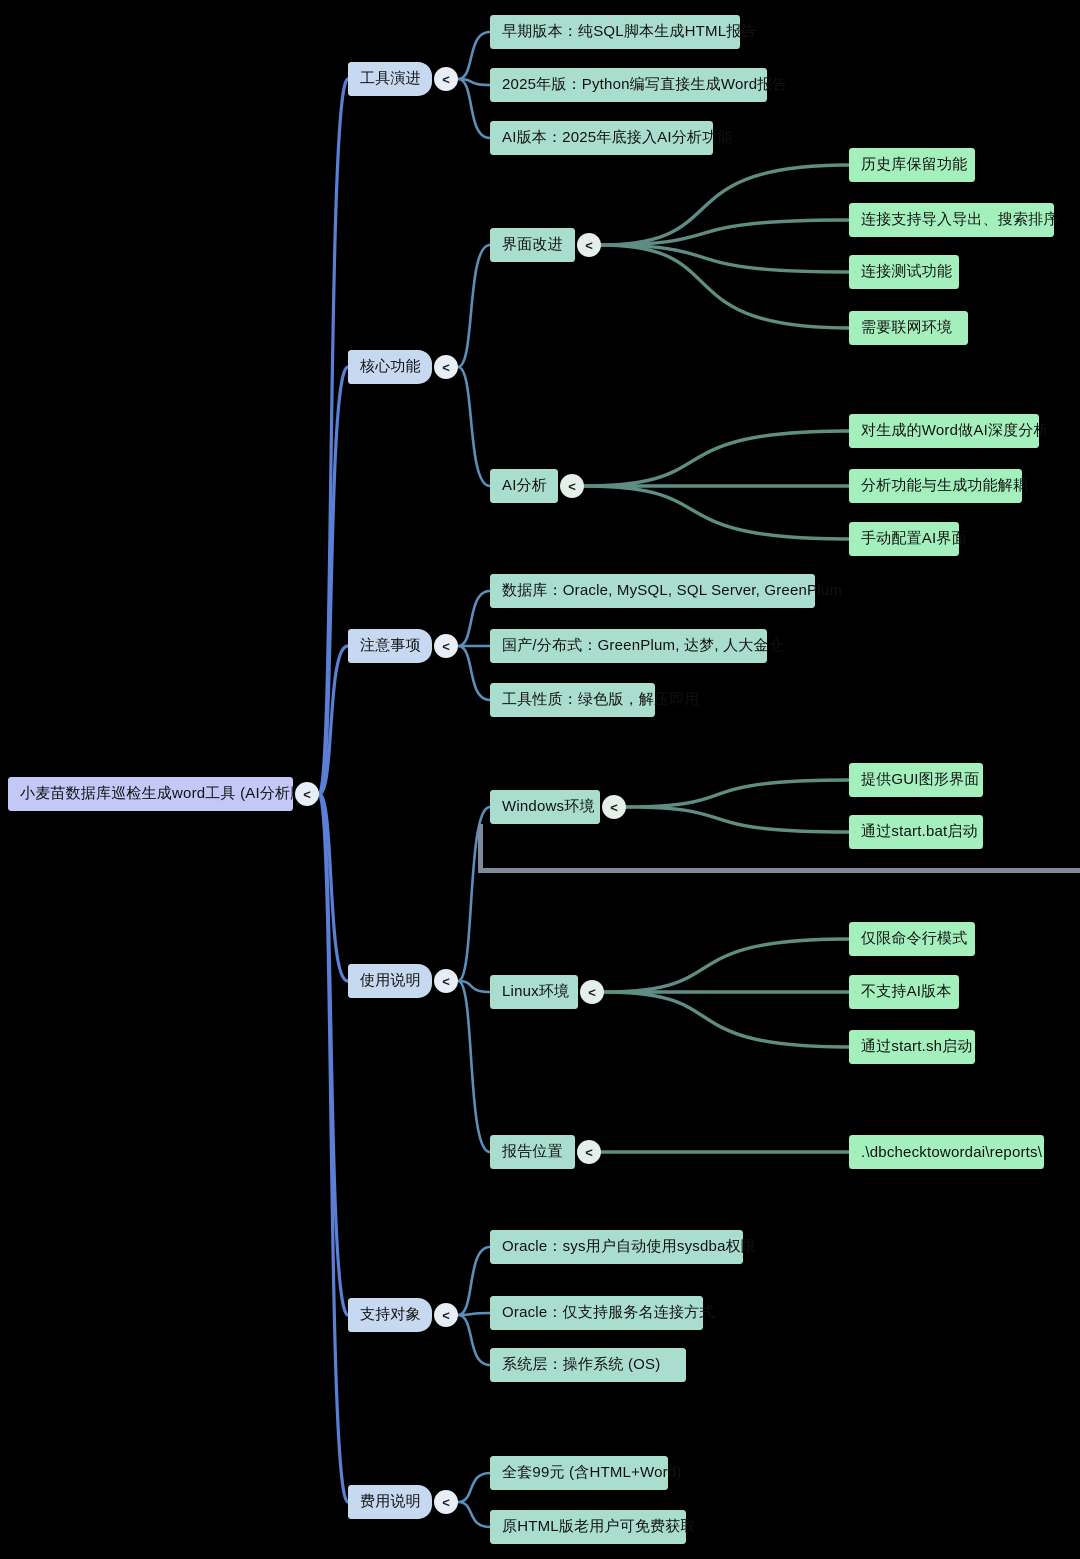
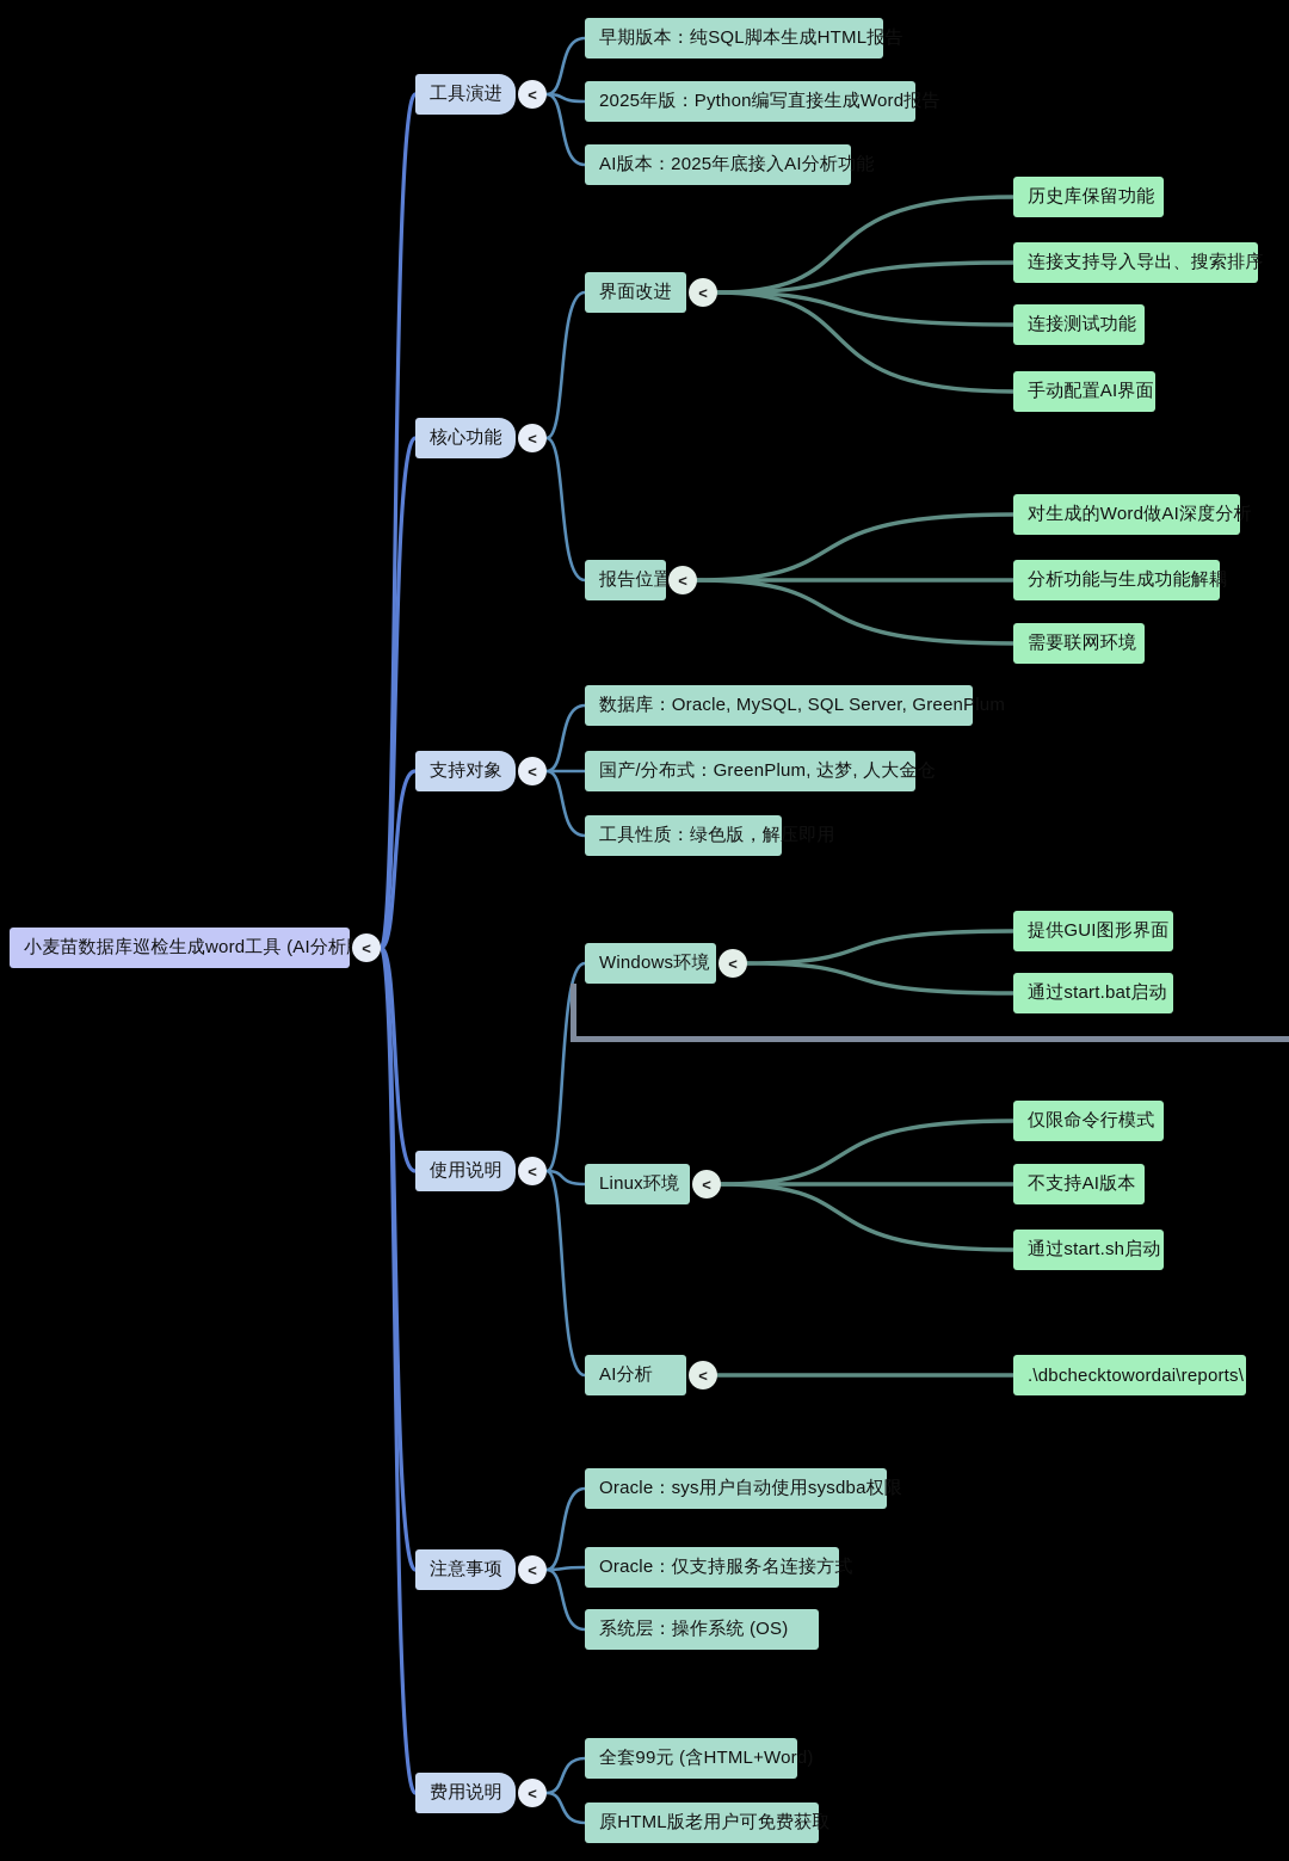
  小麦苗数据库巡检生成word工具 (AI分析
  <
  工具演进
  <
  核心功能
  <
- 注意事项
+ 支持对象
  <
  使用说明
  <
- 支持对象
+ 注意事项
  <
  费用说明
  <
  早期版本：纯SQL脚本生成HTML报告
  2025年版：Python编写直接生成Word报告
  AI版本：2025年底接入AI分析功能
  界面改进
  <
- AI分析
+ 报告位置
  <
  数据库：Oracle, MySQL, SQL Server, GreenPlum
  国产/分布式：GreenPlum, 达梦, 人大金仓
  工具性质：绿色版，解压即用
  Windows环境
  <
  Linux环境
  <
- 报告位置
+ AI分析
  <
  Oracle：sys用户自动使用sysdba权限
  Oracle：仅支持服务名连接方式
  系统层：操作系统 (OS)
  全套99元 (含HTML+Word)
  原HTML版老用户可免费获取
  历史库保留功能
  连接支持导入导出、搜索排序
  连接测试功能
- 需要联网环境
+ 手动配置AI界面
  对生成的Word做AI深度分析
  分析功能与生成功能解耦
- 手动配置AI界面
+ 需要联网环境
  提供GUI图形界面
  通过start.bat启动
  仅限命令行模式
  不支持AI版本
  通过start.sh启动
  .\dbchecktowordai\reports\
